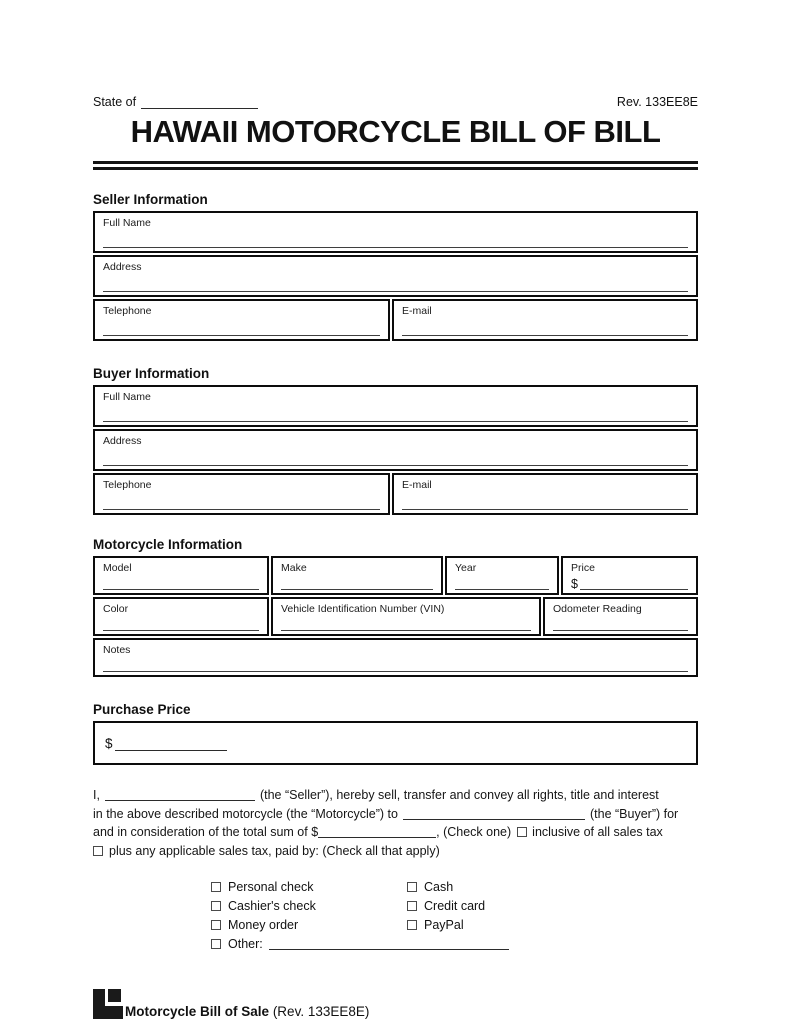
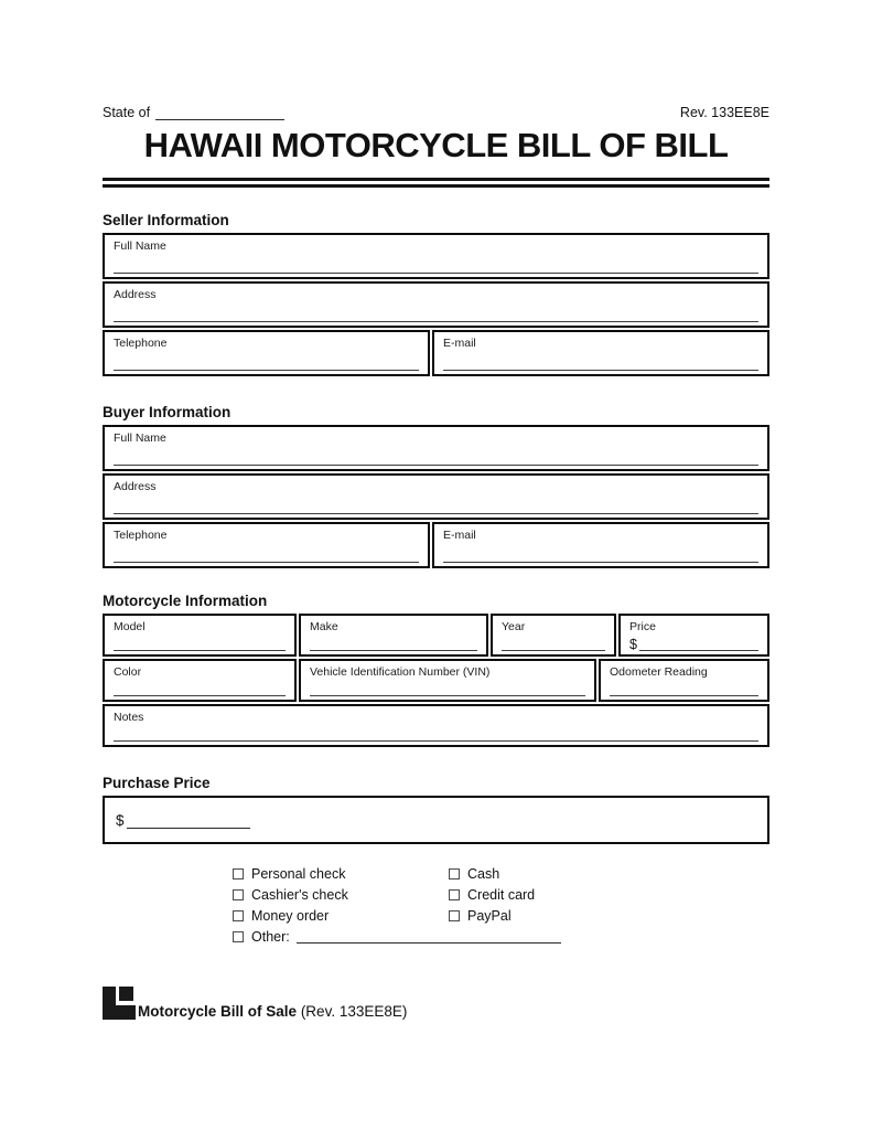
  State of
  Rev. 133EE8E
  HAWAII MOTORCYCLE BILL OF BILL
  Seller Information
  Full Name
  Address
  Telephone
  E-mail
  Buyer Information
  Full Name
  Address
  Telephone
  E-mail
  Motorcycle Information
  Model
  Make
  Year
  Price
  $
  Color
  Vehicle Identification Number (VIN)
  Odometer Reading
  Notes
  Purchase Price
  $
- I, (the “Seller”), hereby sell, transfer and convey all rights, title and interest
- in the above described motorcycle (the “Motorcycle”) to (the “Buyer”) for
- and in consideration of the total sum of $ , (Check one) inclusive of all sales tax
- plus any applicable sales tax, paid by: (Check all that apply)
  Personal check
  Cash
  Cashier's check
  Credit card
  Money order
  PayPal
  Other:
  Motorcycle Bill of Sale (Rev. 133EE8E)
